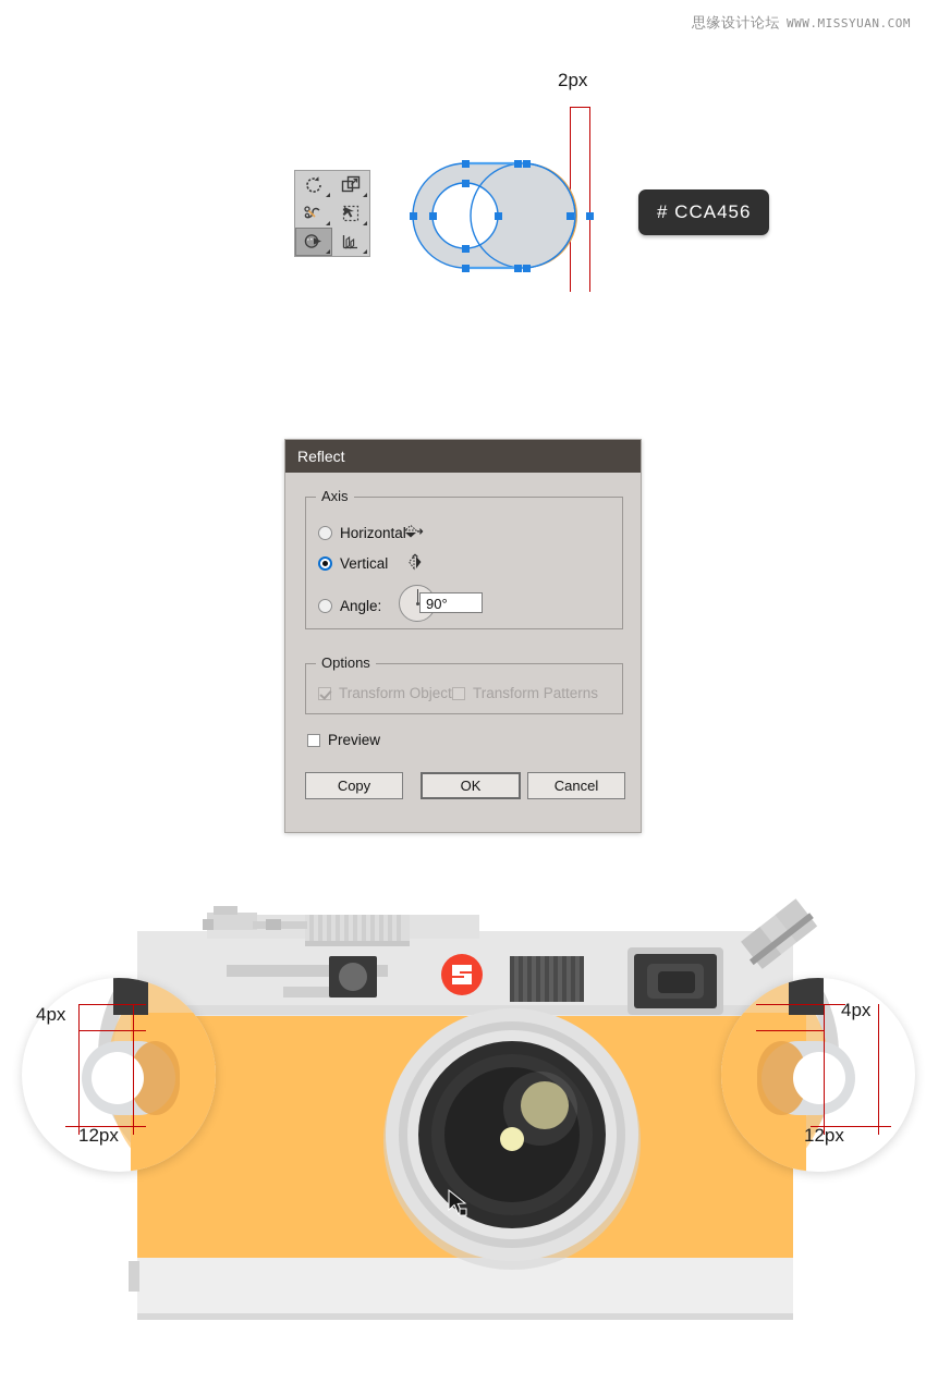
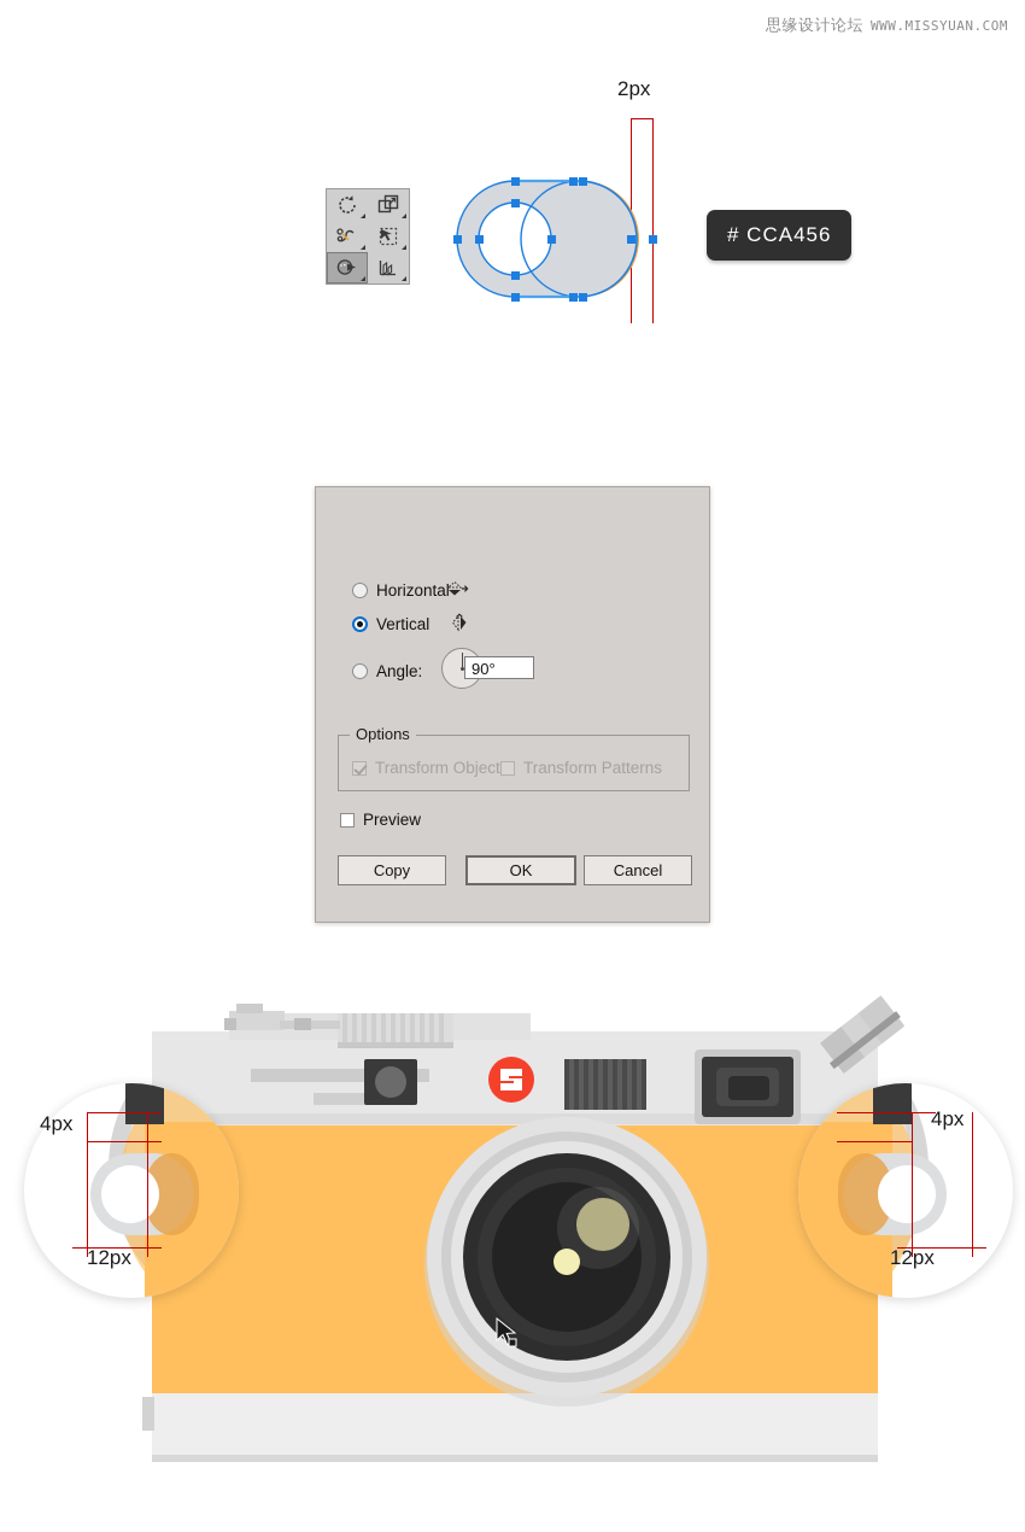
  思缘设计论坛 WWW.MISSYUAN.COM
  2px
  # CCA456
- Reflect
- Axis
  Horizontal
  Vertical
  Angle:
  90°
  Options
  Transform Object
  Transform Patterns
  Preview
  Copy
  OK
  Cancel
  4px
  12px
  4px
  12px
